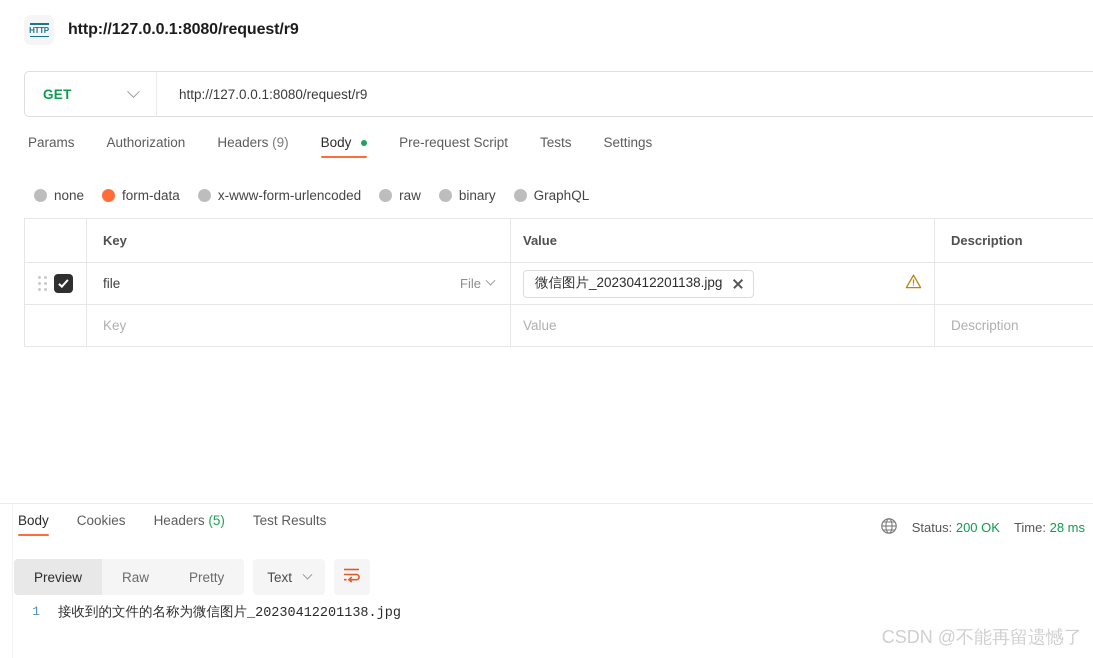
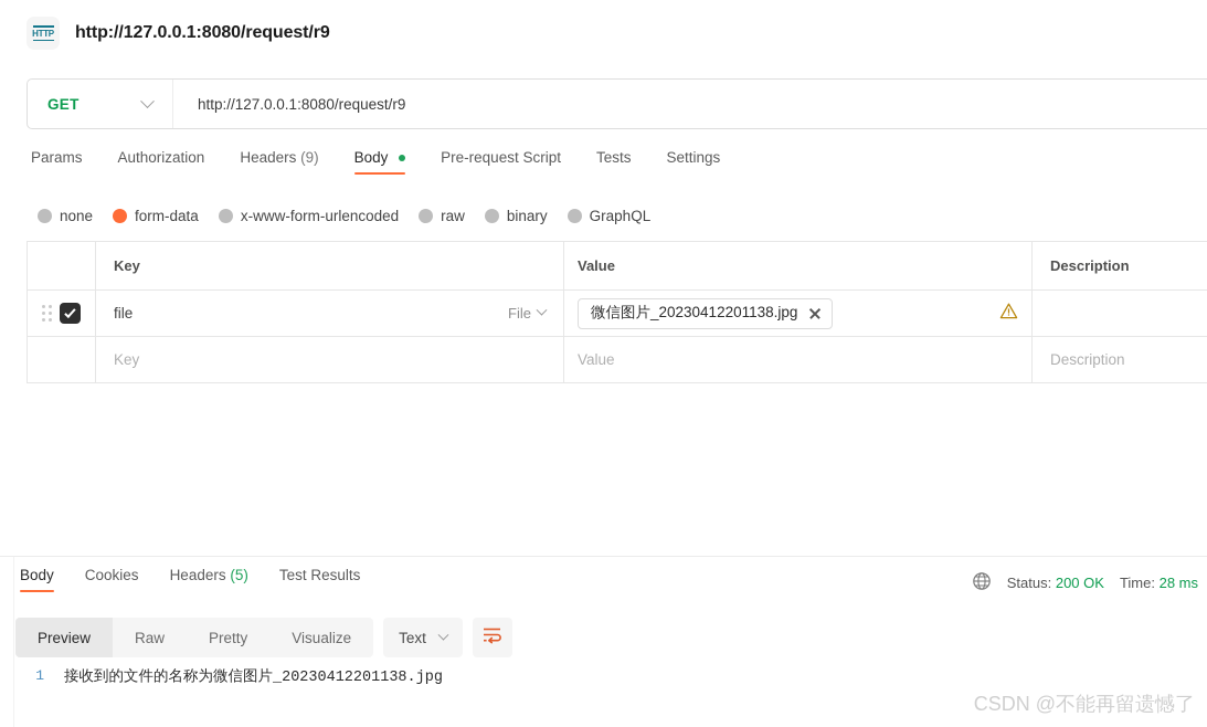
  HTTP
  http://127.0.0.1:8080/request/r9
  GET
  http://127.0.0.1:8080/request/r9
  Params
  Authorization
  Headers (9)
  Body
  Pre-request Script
  Tests
  Settings
  none
  form-data
  x-www-form-urlencoded
  raw
  binary
  GraphQL
  Key
  Value
  Description
  file
  File
  微信图片_20230412201138.jpg
  Key
  Value
  Description
  Body
  Cookies
  Headers (5)
  Test Results
  Status: 200 OK
  Time: 28 ms
  Preview
  Raw
  Pretty
+ Visualize
  Text
  1
  接收到的文件的名称为微信图片_20230412201138.jpg
  CSDN @不能再留遗憾了
